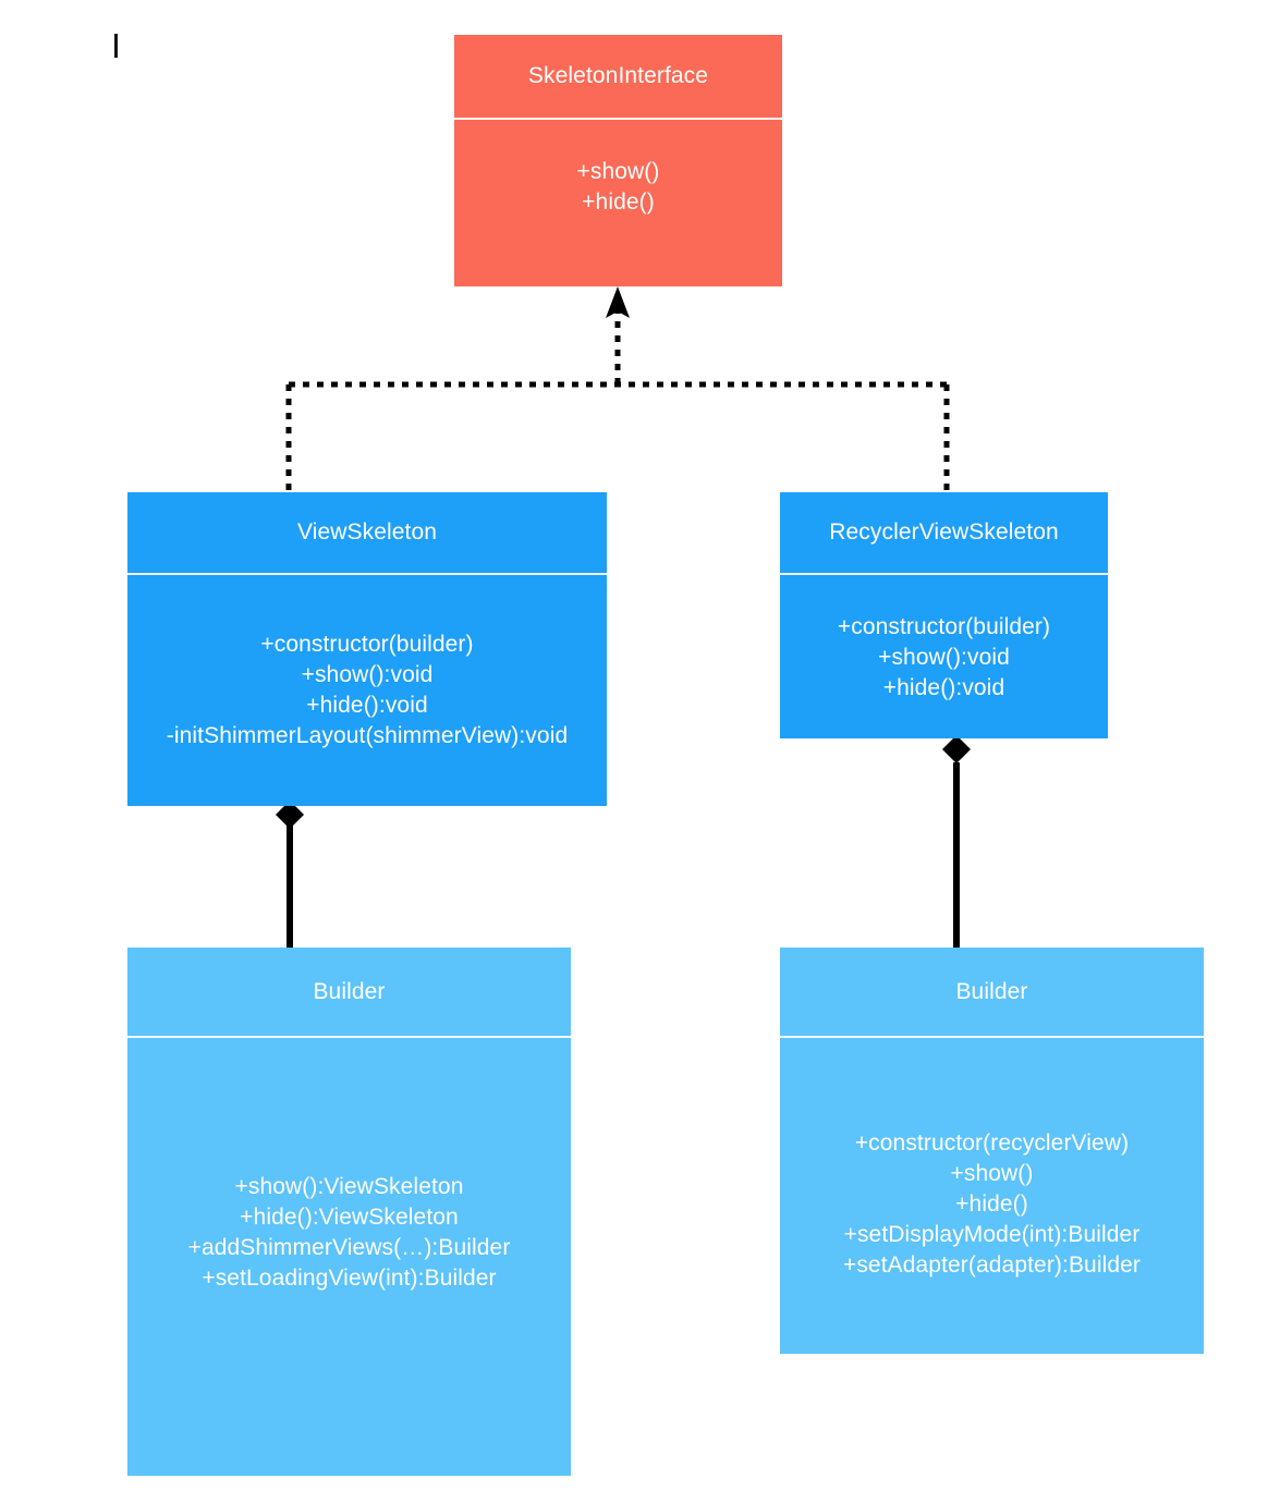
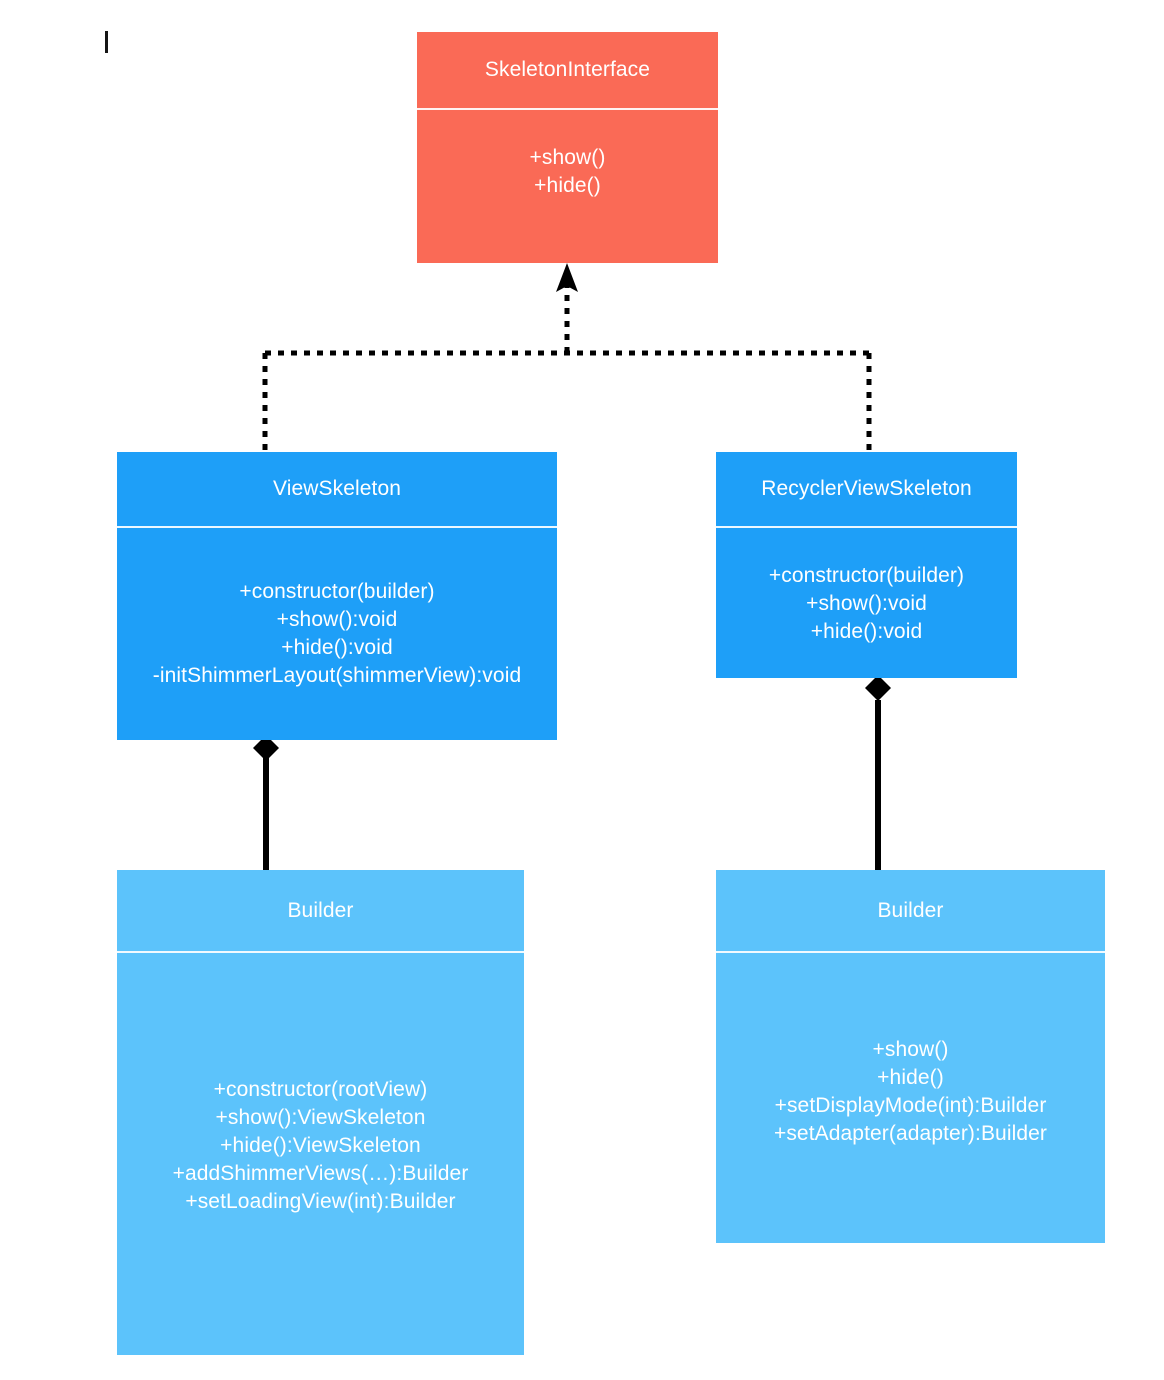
  SkeletonInterface
  +show()
  +hide()
  ViewSkeleton
  +constructor(builder)
  +show():void
  +hide():void
  -initShimmerLayout(shimmerView):void
  RecyclerViewSkeleton
  +constructor(builder)
  +show():void
  +hide():void
  Builder
+ +constructor(rootView)
  +show():ViewSkeleton
  +hide():ViewSkeleton
  +addShimmerViews(…):Builder
  +setLoadingView(int):Builder
  Builder
- +constructor(recyclerView)
  +show()
  +hide()
  +setDisplayMode(int):Builder
  +setAdapter(adapter):Builder
